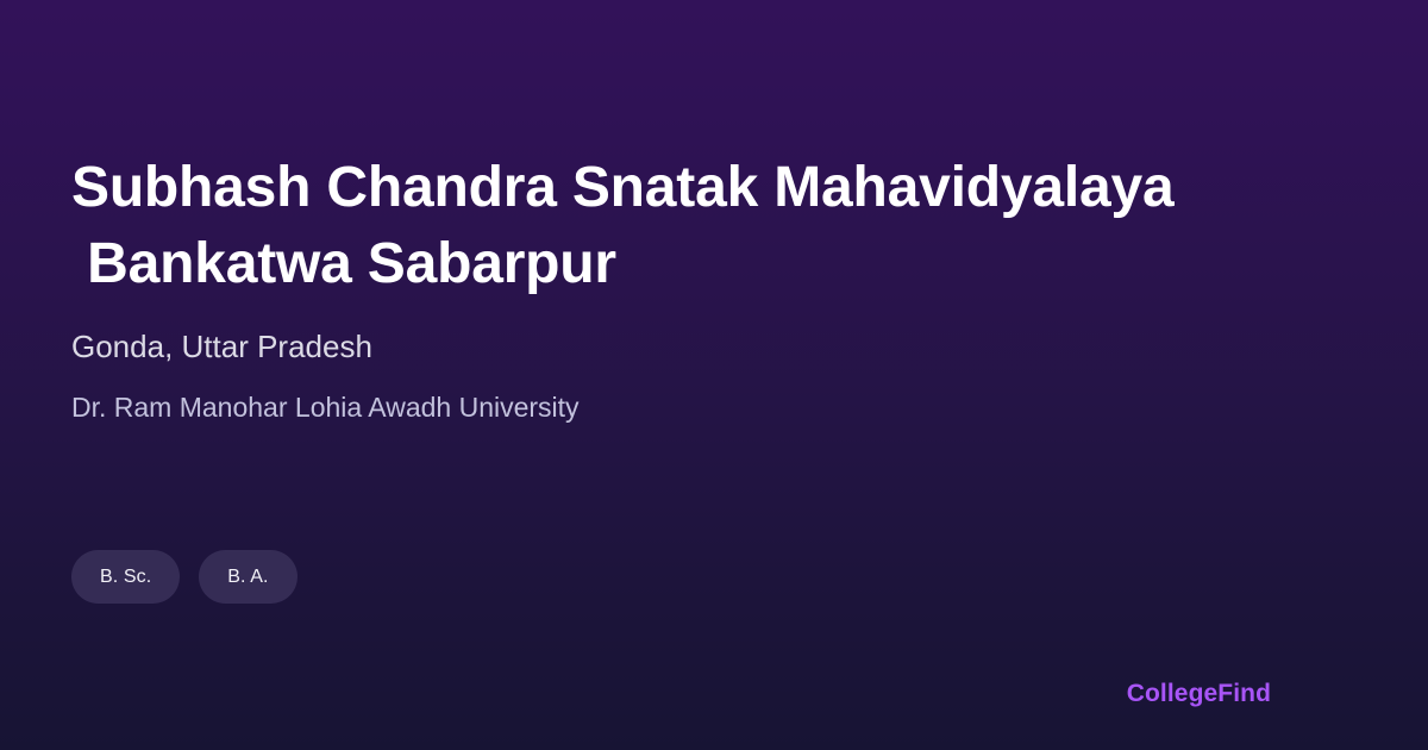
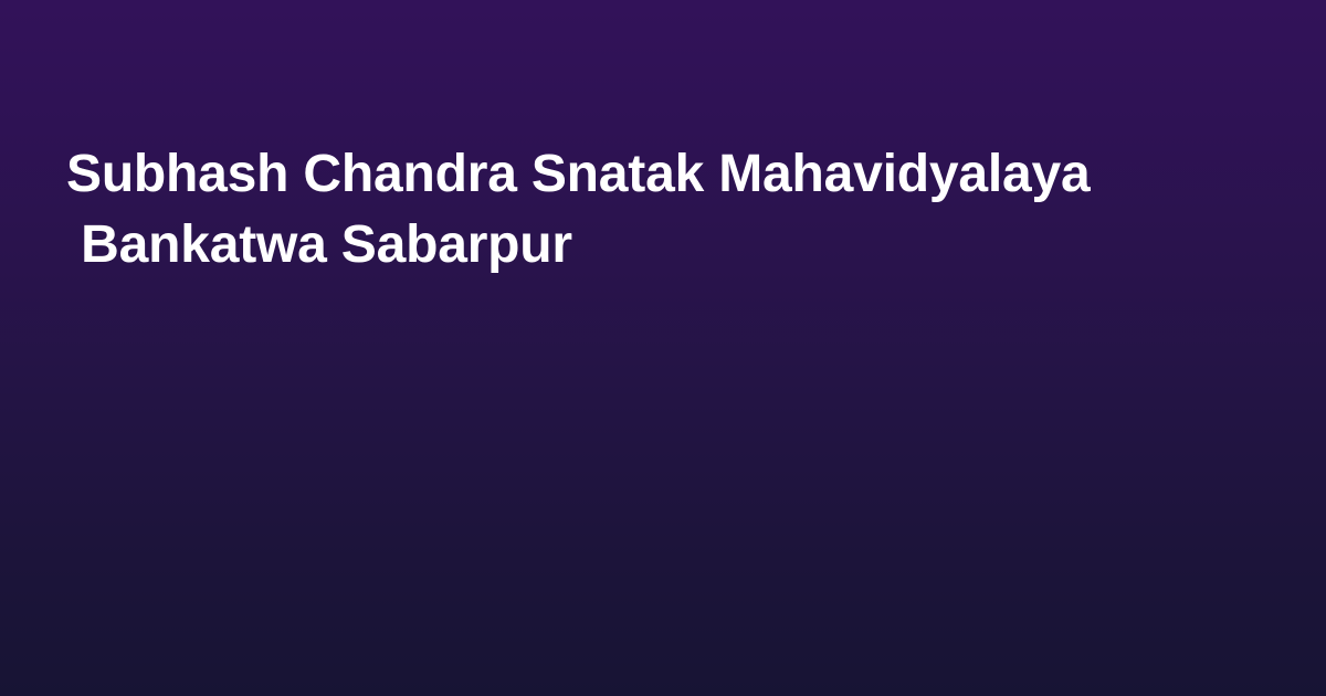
  Subhash Chandra Snatak Mahavidyalaya
  Bankatwa Sabarpur
- Gonda, Uttar Pradesh
- Dr. Ram Manohar Lohia Awadh University
- B. Sc.
- B. A.
- CollegeFind
